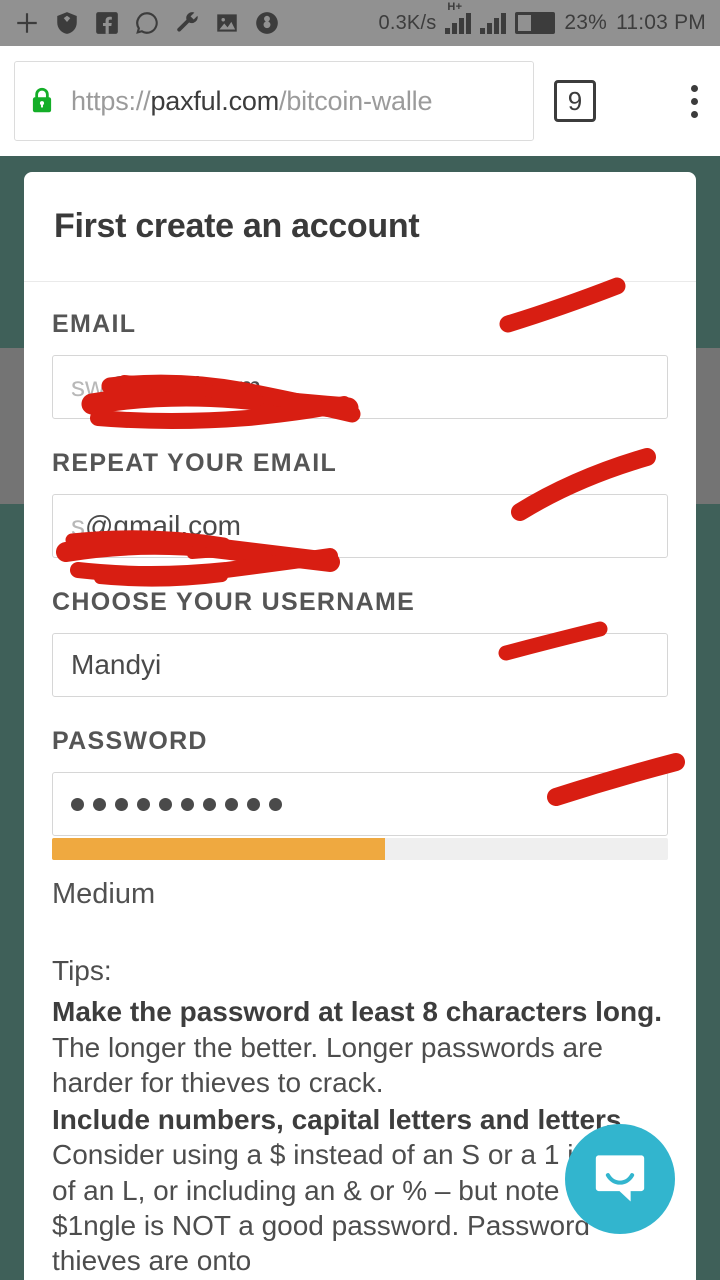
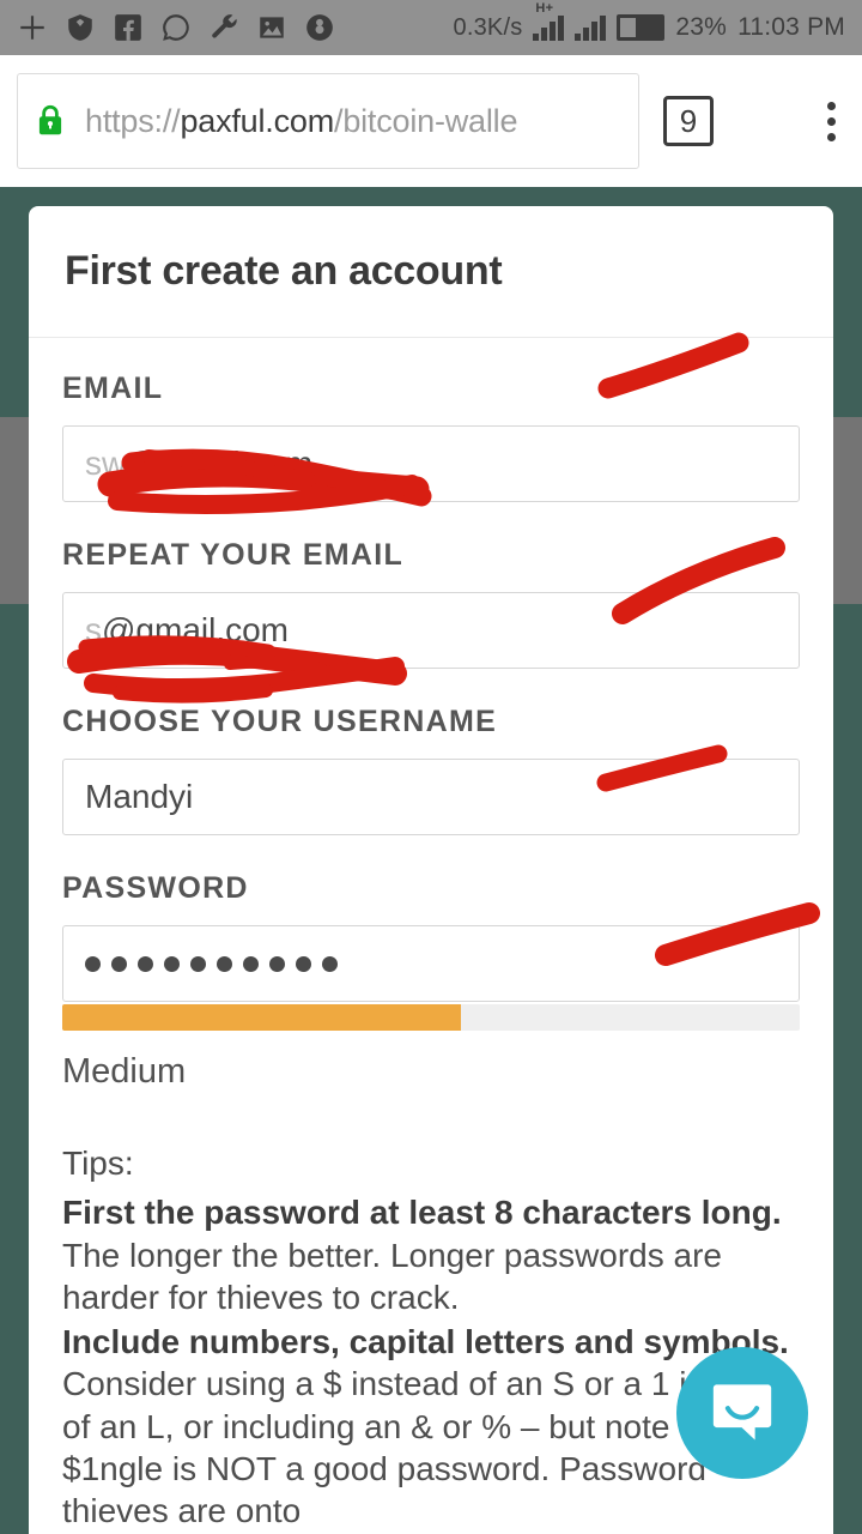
  First create an account
  EMAIL
  sw
  REPEAT YOUR EMAIL
  s
  @gmail.com
  CHOOSE YOUR USERNAME
  Mandyi
  PASSWORD
  Medium
  Tips:
- Make the password at least 8 characters long. The longer the better. Longer passwords are harder for thieves to crack.
+ First the password at least 8 characters long. The longer the better. Longer passwords are harder for thieves to crack.
- Include numbers, capital letters and letters. Consider using a $ instead of an S or a 1 of an L, or including an & or % – but note $1ngle is NOT a good password. Password thieves are onto
+ Include numbers, capital letters and symbols. Consider using a $ instead of an S or a 1 of an L, or including an & or % – but note $1ngle is NOT a good password. Password thieves are onto
  0.3K/s
  H+
  23%
  11:03 PM
  https://paxful.com/bitcoin-walle
  9
